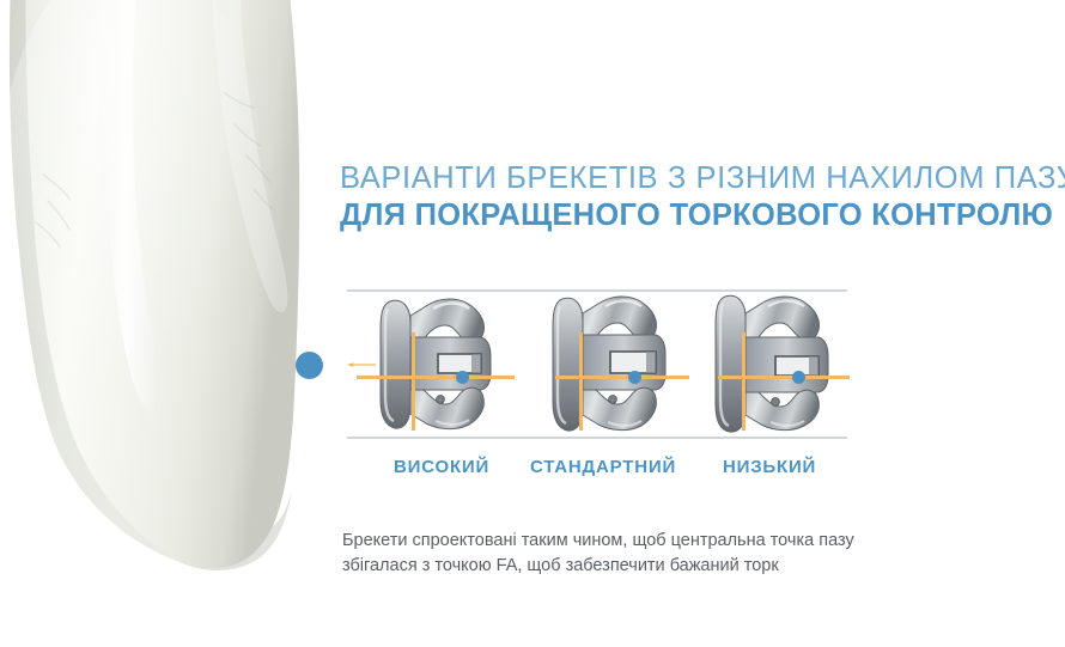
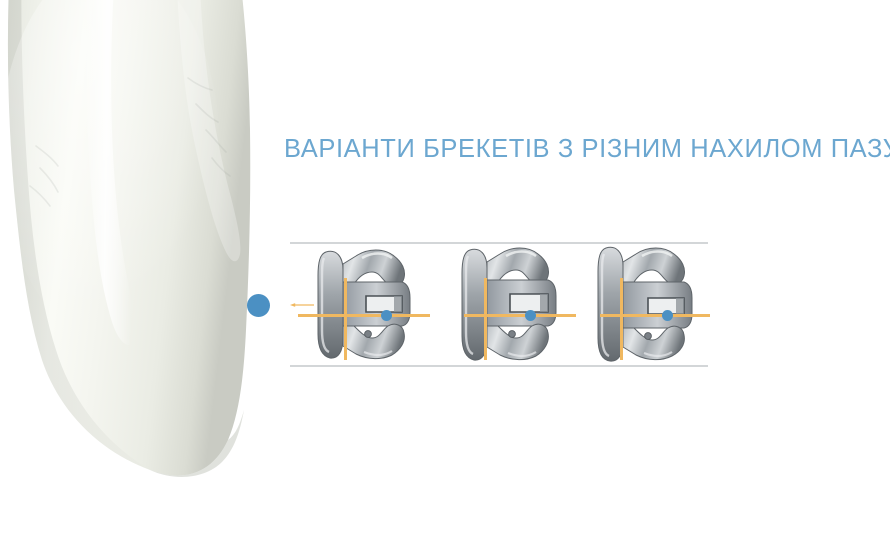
  ВАРІАНТИ БРЕКЕТІВ З РІЗНИМ НАХИЛОМ ПАЗ
- ДЛЯ ПОКРАЩЕНОГО ТОРКОВОГО КОНТРОЛЮ
- ВИСОКИЙ
- СТАНДАРТНИЙ
- НИЗЬКИЙ
- Брекети спроектовані таким чином, щоб центральна точка пазу збігалася з точкою FA, щоб забезпечити бажаний торк
